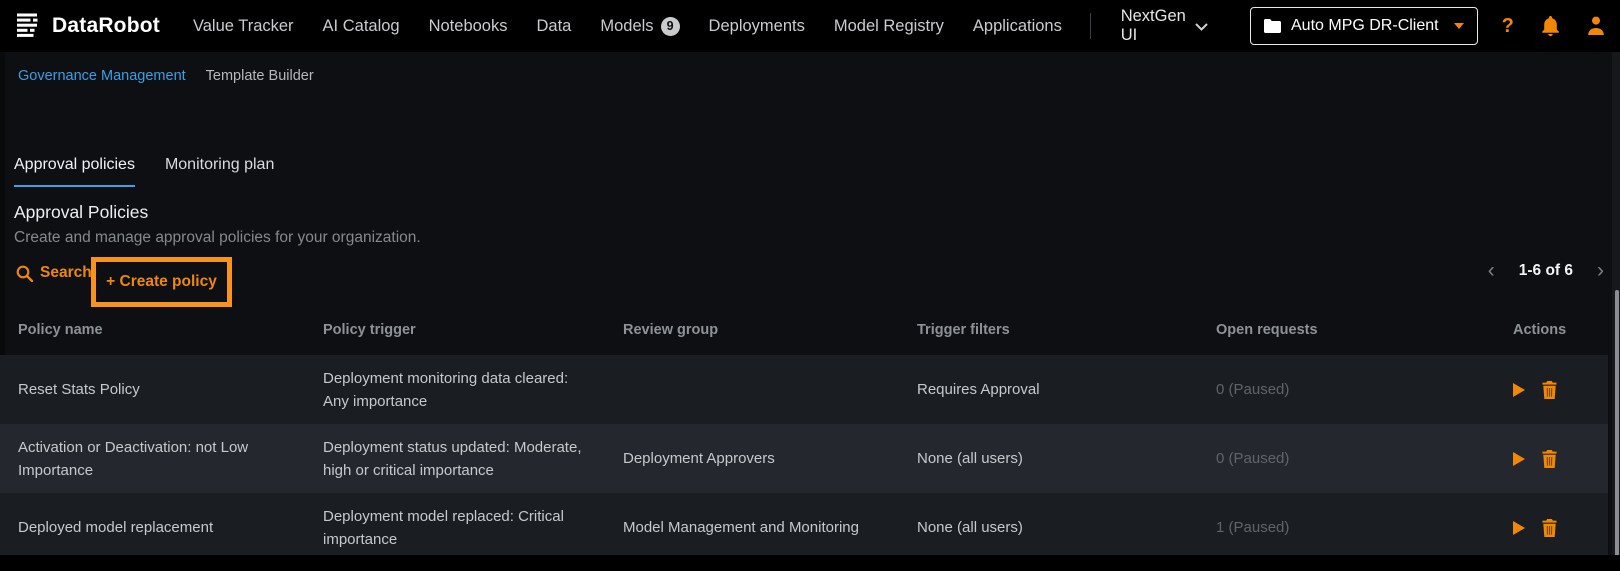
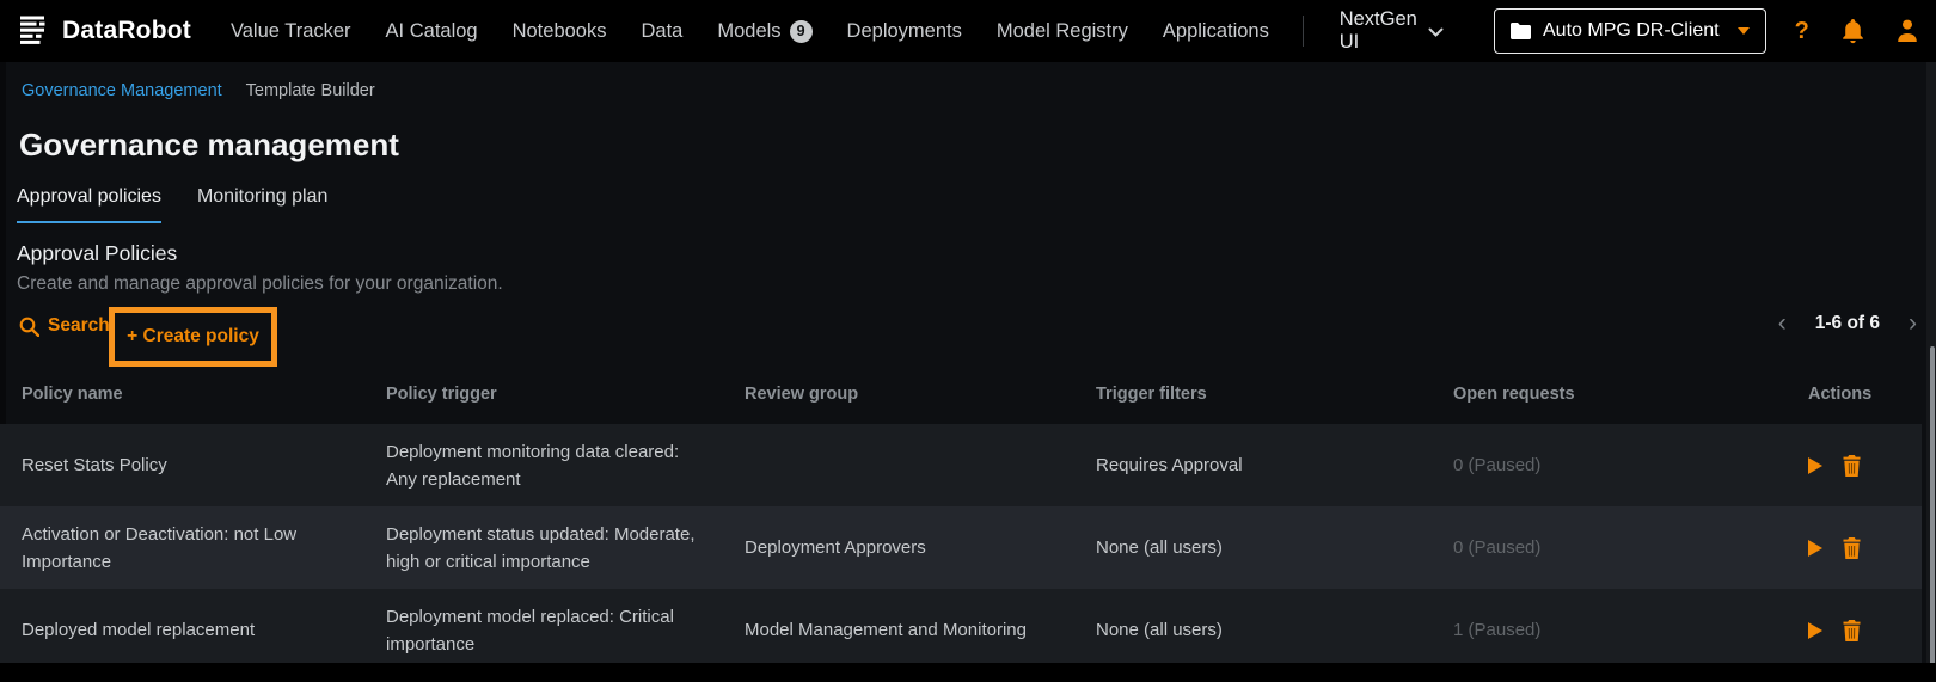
  DataRobot
  Value Tracker
  AI Catalog
  Notebooks
  Data
  Models
  9
  Deployments
  Model Registry
  Applications
  NextGen UI
  Auto MPG DR-Client
  ?
  Governance Management
  Template Builder
+ Governance management
  Approval policies
  Monitoring plan
  Approval Policies
  Create and manage approval policies for your organization.
  Search
  + Create policy
  ‹
  1-6 of 6
  ›
  Policy name
  Policy trigger
  Review group
  Trigger filters
  Open requests
  Actions
  Reset Stats Policy
- Deployment monitoring data cleared: Any importance
+ Deployment monitoring data cleared: Any replacement
  Requires Approval
  0 (Paused)
  Activation or Deactivation: not Low Importance
  Deployment status updated: Moderate, high or critical importance
  Deployment Approvers
  None (all users)
  0 (Paused)
  Deployed model replacement
  Deployment model replaced: Critical importance
  Model Management and Monitoring
  None (all users)
  1 (Paused)
